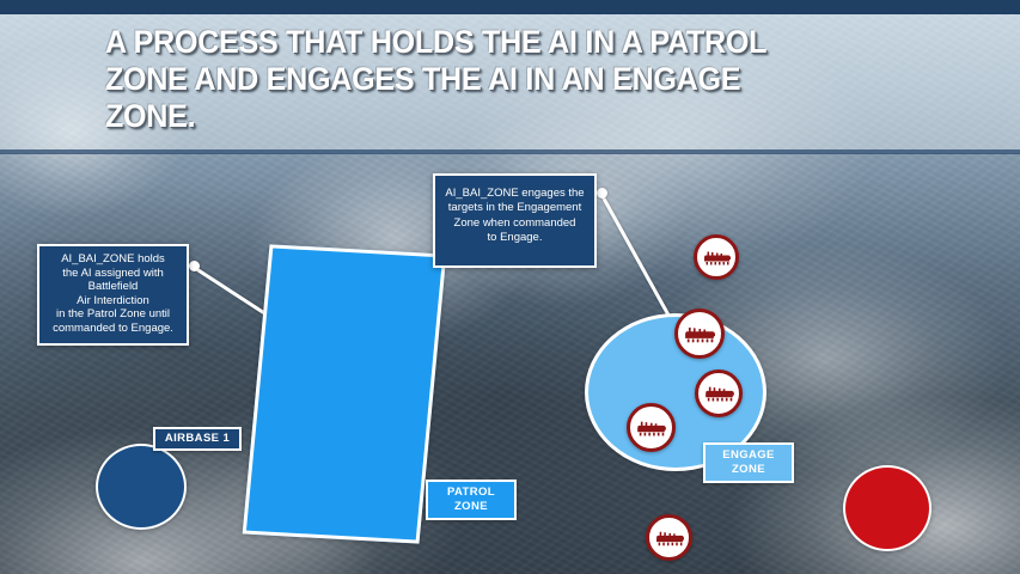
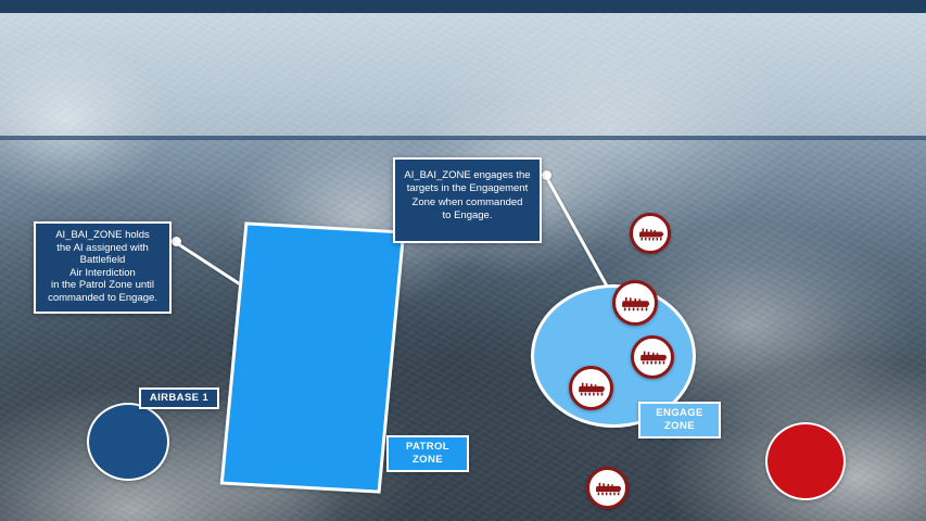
- A PROCESS THAT HOLDS THE AI IN A PATROL
- ZONE AND ENGAGES THE AI IN AN ENGAGE
- ZONE.
  AI_BAI_ZONE holds
  the AI assigned with
  Battlefield
  Air Interdiction
  in the Patrol Zone until
  commanded to Engage.
  AI_BAI_ZONE engages the
  targets in the Engagement
  Zone when commanded
  to Engage.
  AIRBASE 1
  PATROL
  ZONE
  ENGAGE
  ZONE
